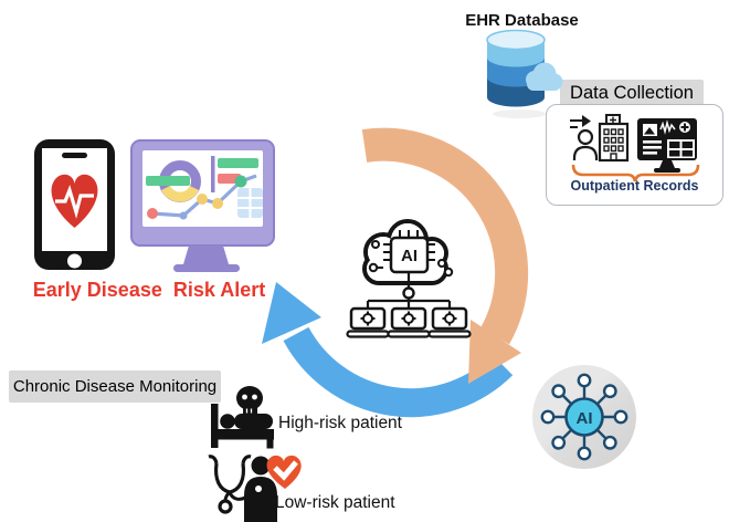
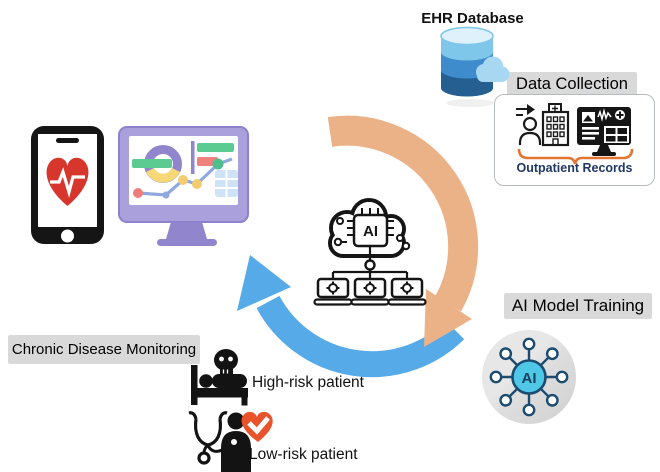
  Data Collection
+ AI Model Training
  Chronic Disease Monitoring
  AI
  AI
  EHR Database
- Early Disease Risk Alert
  Outpatient Records
  High-risk patient
  Low-risk patient
